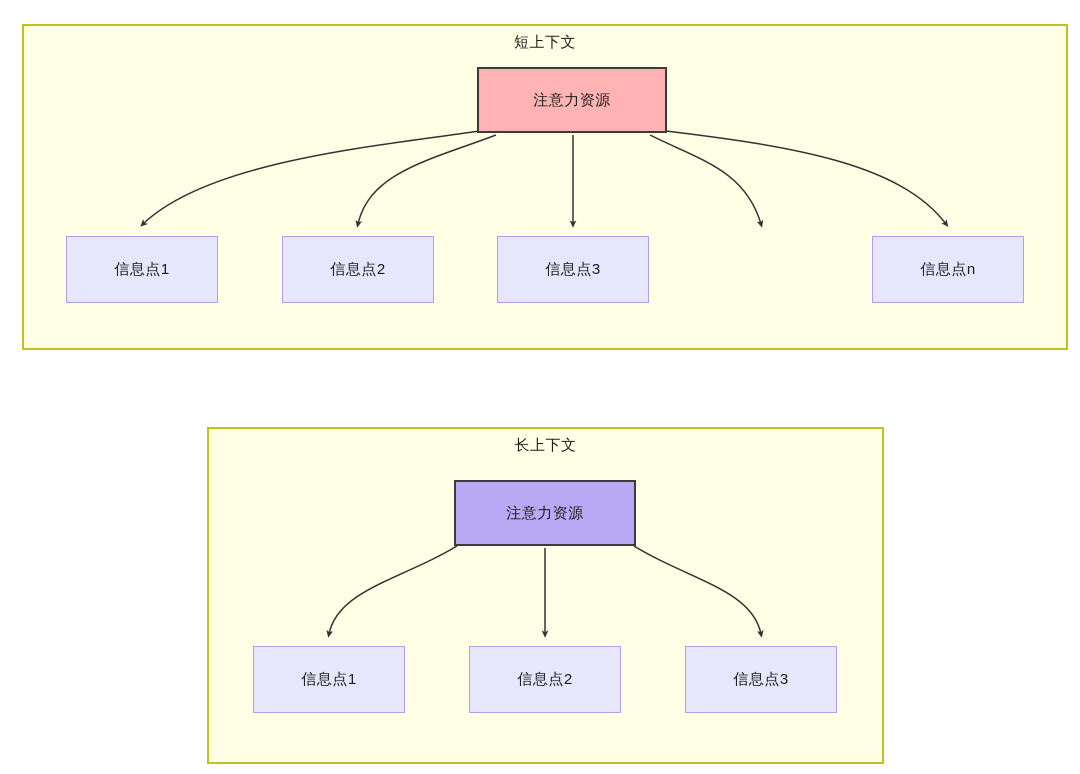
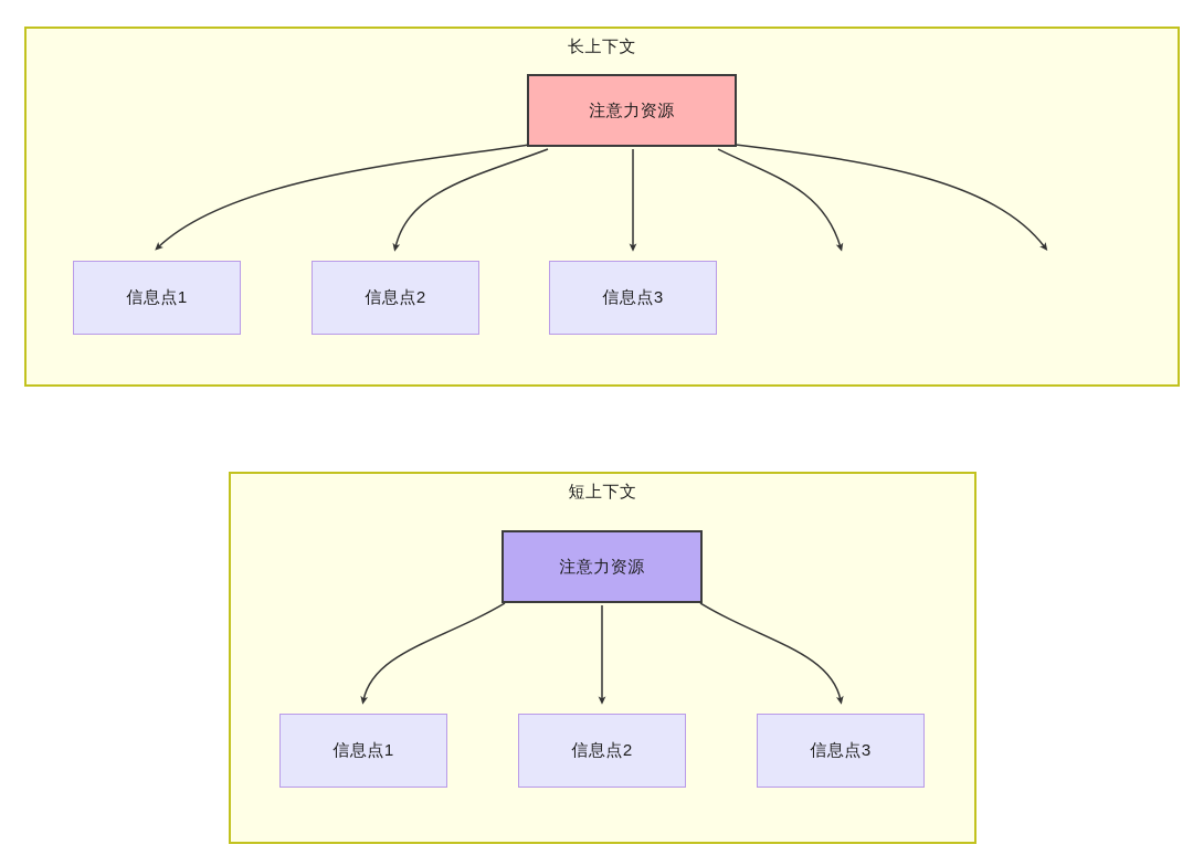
- 短上下文
+ 长上下文
  注意力资源
  信息点1
  信息点2
  信息点3
- 信息点n
- 长上下文
+ 短上下文
  注意力资源
  信息点1
  信息点2
  信息点3
